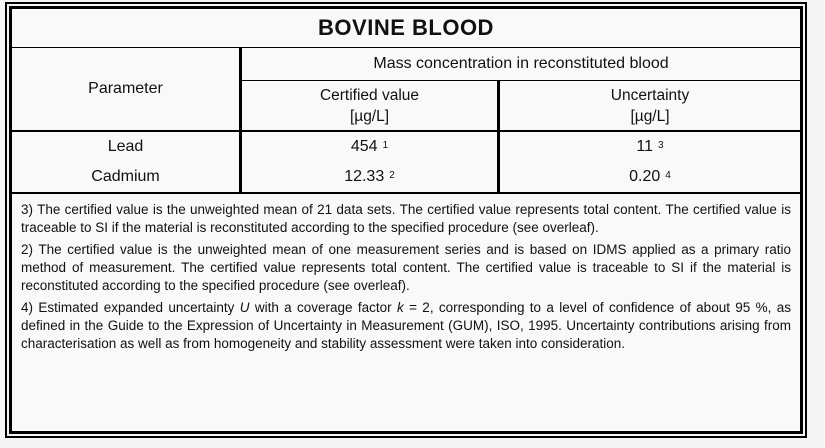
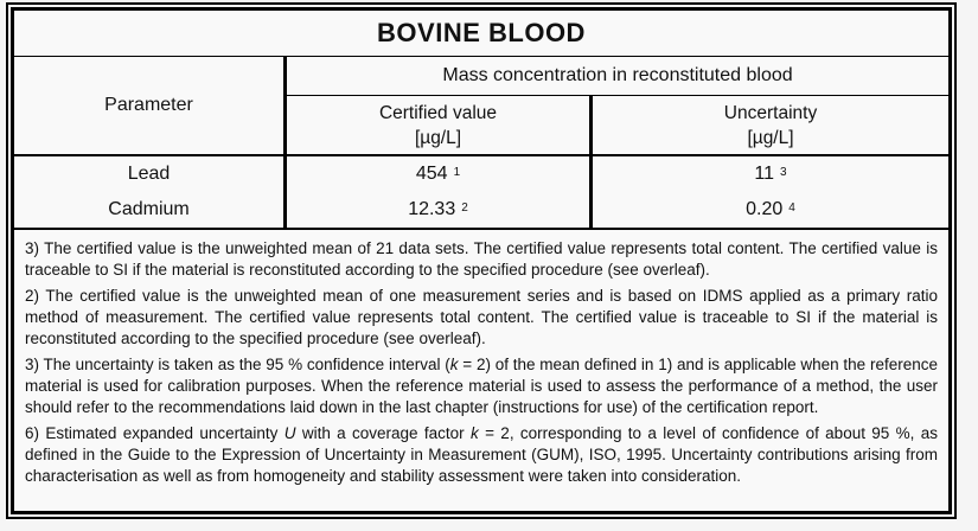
  BOVINE BLOOD
  Parameter
  Mass concentration in reconstituted blood
  Certified value
  [µg/L]
  Uncertainty
  [µg/L]
  Lead
  454
  1
  11
  3
  Cadmium
  12.33
  2
  0.20
  4
  3) The certified value is the unweighted mean of 21 data sets. The certified value represents total content. The certified value is traceable to SI if the material is reconstituted according to the specified procedure (see overleaf).
  2) The certified value is the unweighted mean of one measurement series and is based on IDMS applied as a primary ratio method of measurement. The certified value represents total content. The certified value is traceable to SI if the material is reconstituted according to the specified procedure (see overleaf).
+ 3) The uncertainty is taken as the 95 % confidence interval (k = 2) of the mean defined in 1) and is applicable when the reference material is used for calibration purposes. When the reference material is used to assess the performance of a method, the user should refer to the recommendations laid down in the last chapter (instructions for use) of the certification report.
- 4) Estimated expanded uncertainty U with a coverage factor k = 2, corresponding to a level of confidence of about 95 %, as defined in the Guide to the Expression of Uncertainty in Measurement (GUM), ISO, 1995. Uncertainty contributions arising from characterisation as well as from homogeneity and stability assessment were taken into consideration.
+ 6) Estimated expanded uncertainty U with a coverage factor k = 2, corresponding to a level of confidence of about 95 %, as defined in the Guide to the Expression of Uncertainty in Measurement (GUM), ISO, 1995. Uncertainty contributions arising from characterisation as well as from homogeneity and stability assessment were taken into consideration.
